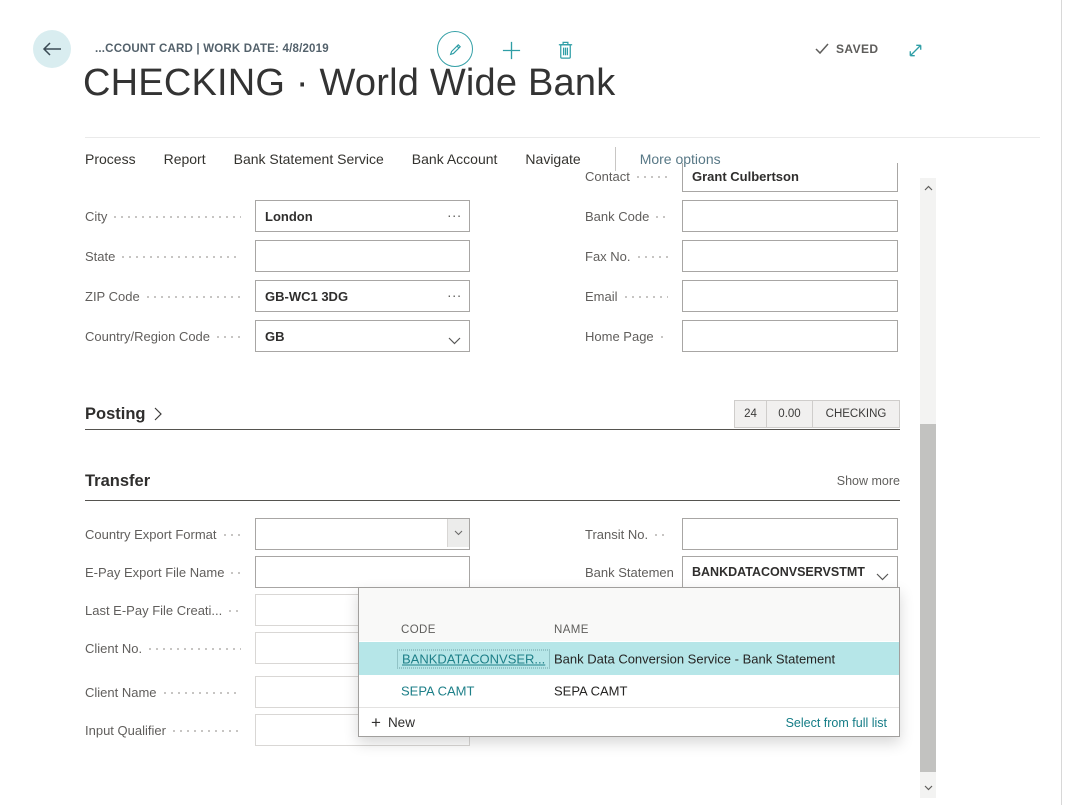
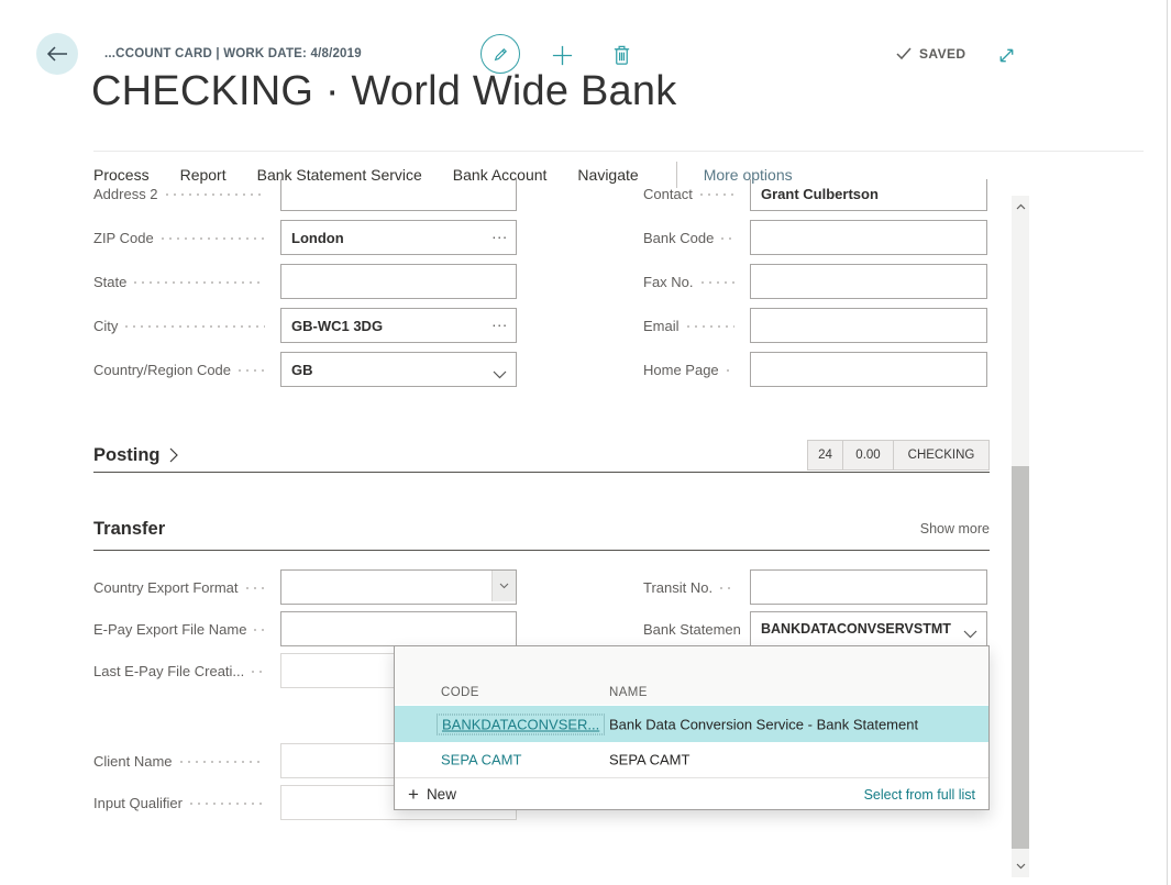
  ...CCOUNT CARD | WORK DATE: 4/8/2019
  SAVED
  CHECKING · World Wide Bank
  Process
  Report
  Bank Statement Service
  Bank Account
  Navigate
  More options
+ Address 2
- City
+ ZIP Code
  London
  ...
  State
- ZIP Code
+ City
  GB-WC1 3DG
  ...
  Country/Region Code
  GB
  Contact
  Grant Culbertson
  Bank Code
  Fax No.
  Email
  Home Page
  Posting
  24
  0.00
  CHECKING
  Transfer
  Show more
  Country Export Format
  E-Pay Export File Name
  Last E-Pay File Creati...
- Client No.
  Client Name
  Input Qualifier
  Transit No.
  BANKDATACONVSERVSTMT
  CODE
  NAME
  BANKDATACONVSER...
  Bank Data Conversion Service - Bank Statement
  SEPA CAMT
  SEPA CAMT
  +
  New
  Select from full list
